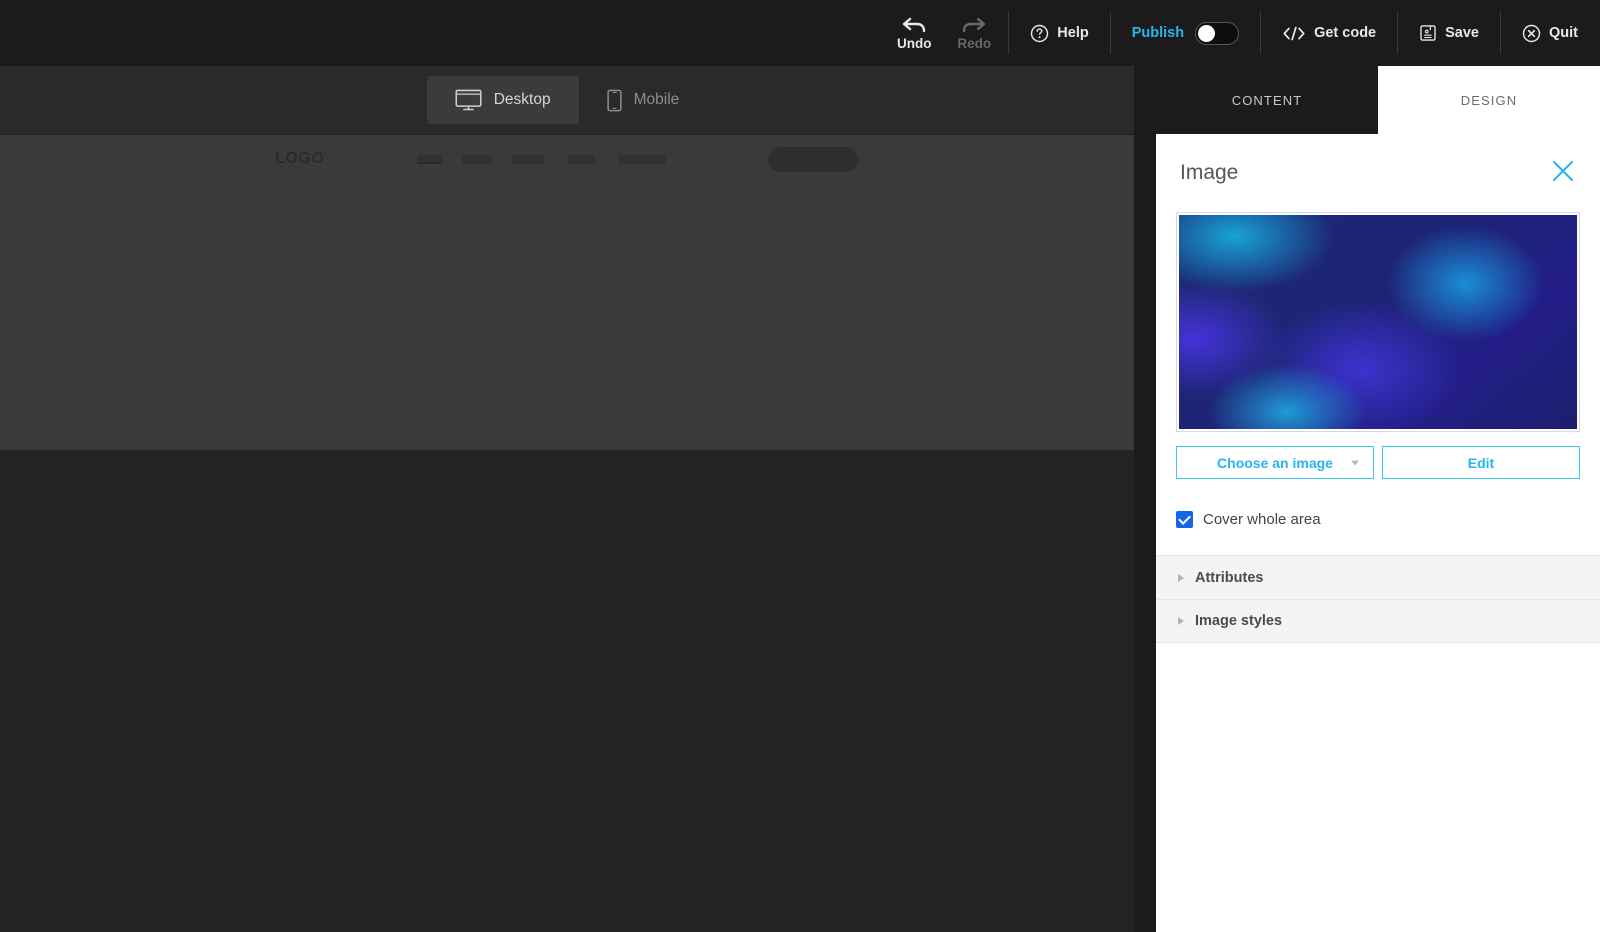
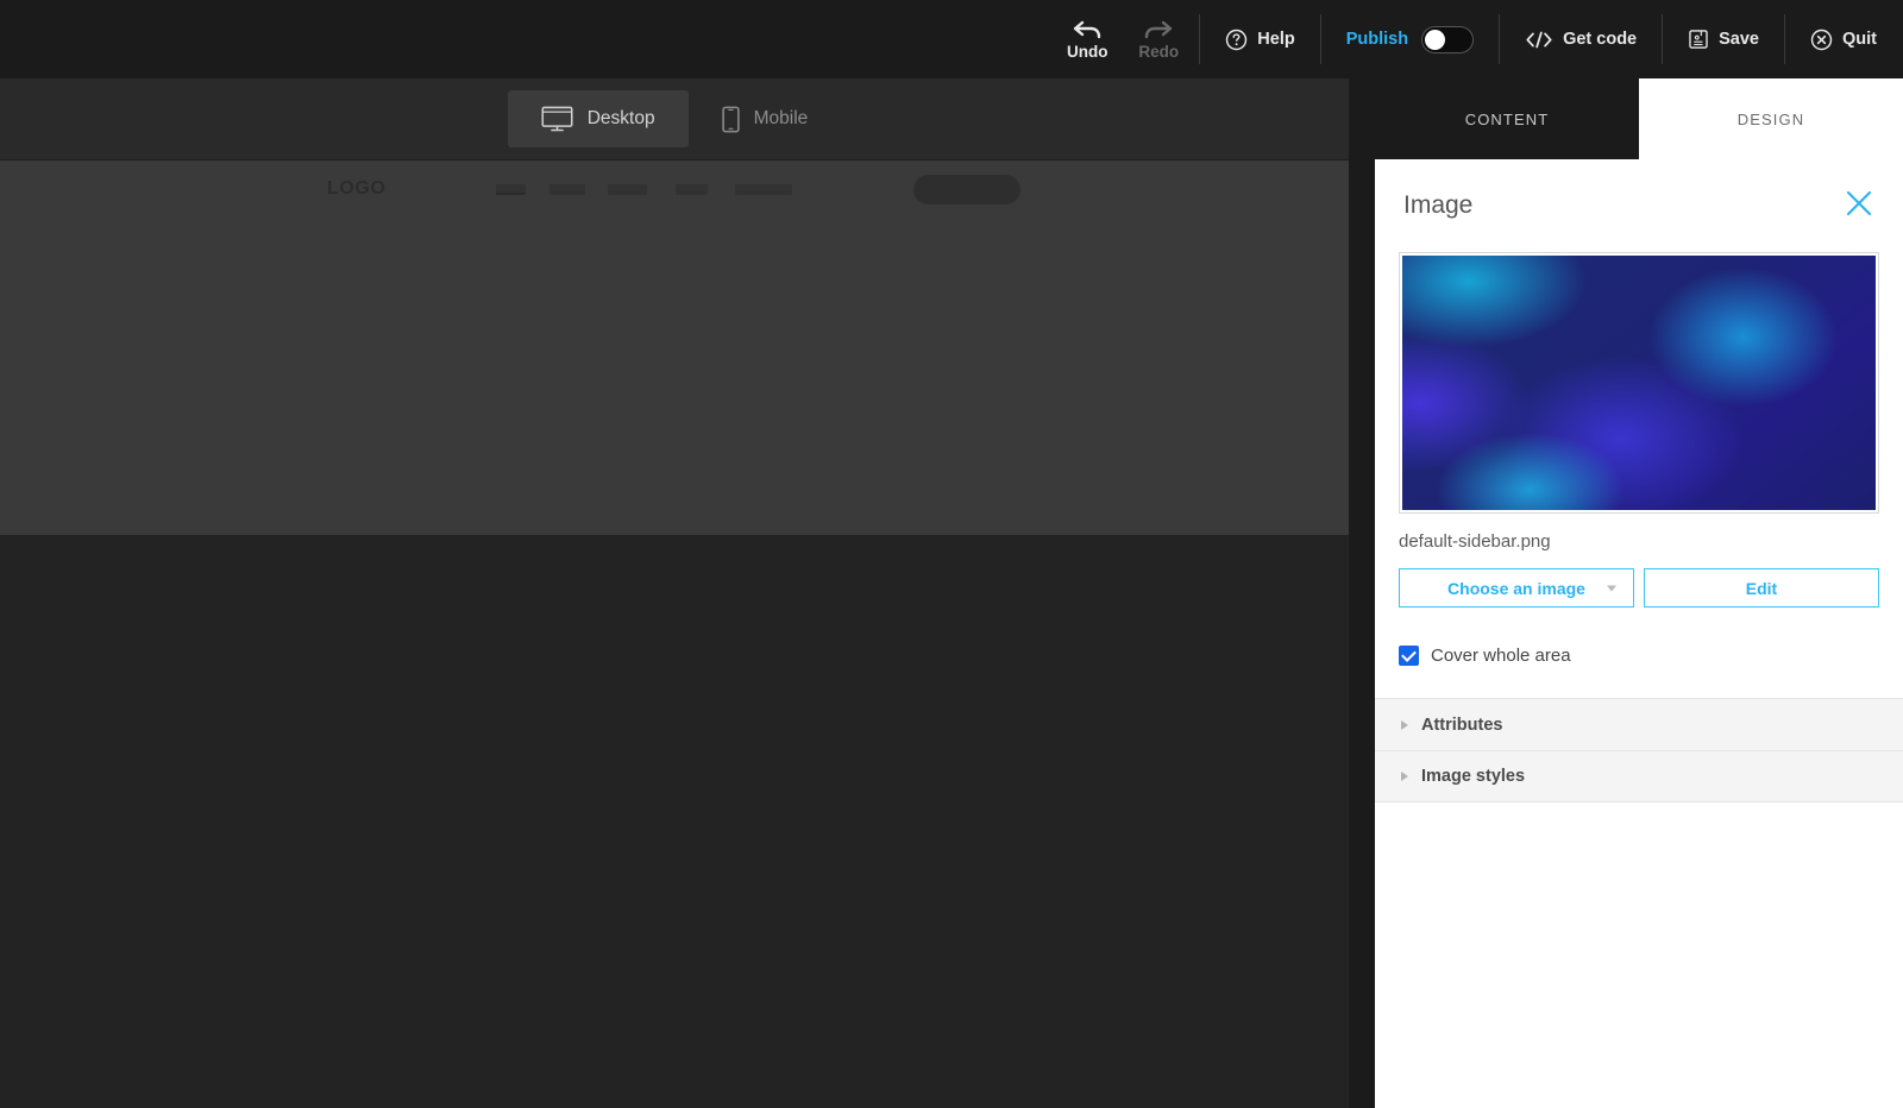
  Undo
  Redo
  Help
  Publish
  Get code
  Save
  Quit
  Desktop
  Mobile
  CONTENT
  DESIGN
  Image
+ default-sidebar.png
  Choose an image
  Edit
  Cover whole area
  Attributes
  Image styles
